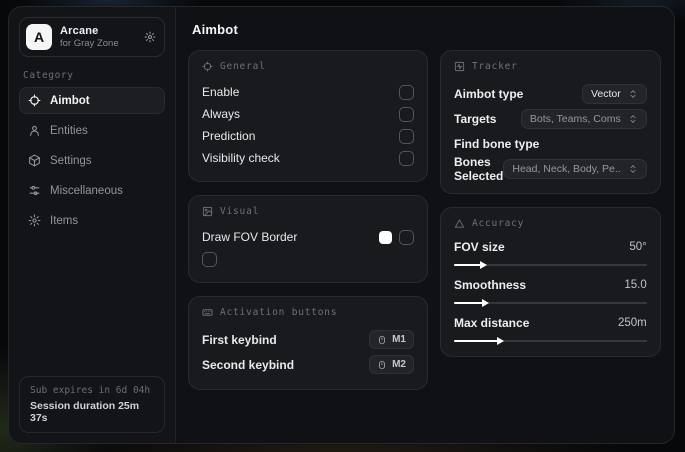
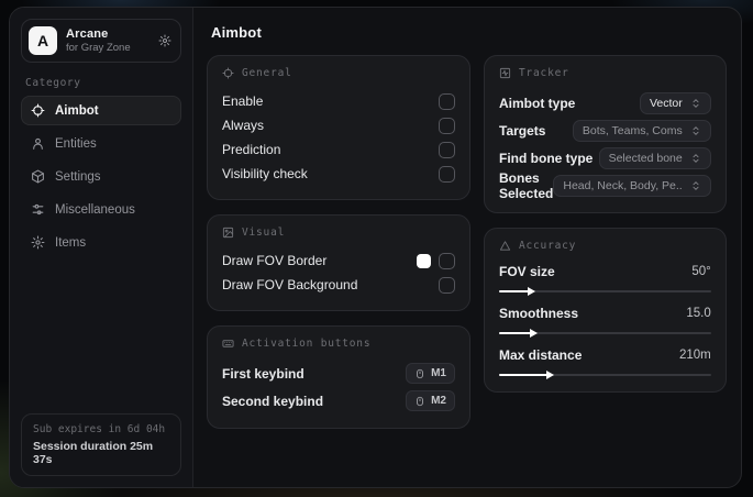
  A
  Arcane
  for Gray Zone
  Category
  Aimbot
  Entities
  Settings
  Miscellaneous
  Items
  Sub expires in 6d 04h
  Session duration 25m 37s
  Aimbot
  General
  Enable
  Always
  Prediction
  Visibility check
  Visual
  Draw FOV Border
+ Draw FOV Background
  Activation buttons
  First keybind
  M1
  Second keybind
  M2
  Tracker
  Aimbot type
  Vector
  Targets
  Bots, Teams, Coms
  Find bone type
+ Selected bone
  Bones Selected
  Head, Neck, Body, Pe..
  Accuracy
  FOV size
  50°
  Smoothness
  15.0
  Max distance
- 250m
+ 210m
